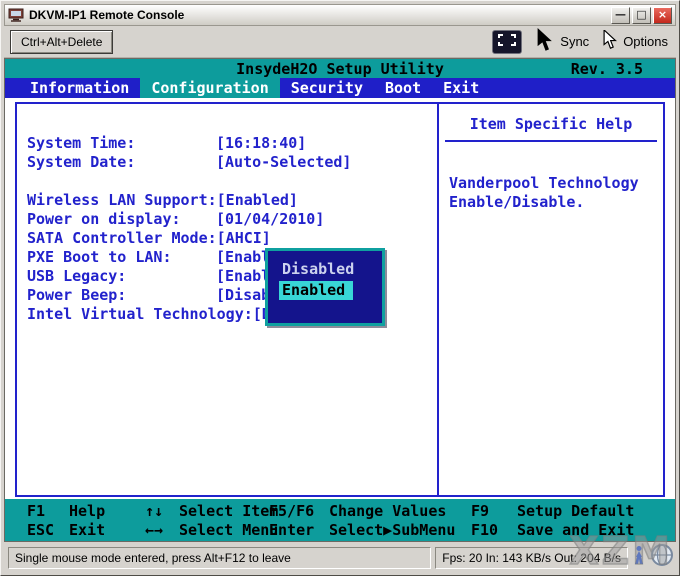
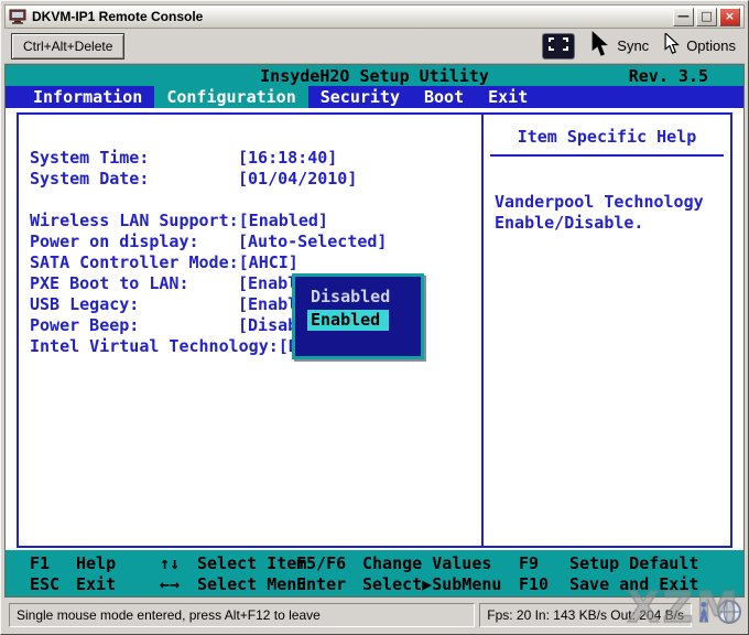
  DKVM-IP1 Remote Console
  —
  □
  ×
  Ctrl+Alt+Delete
  Sync
  Options
  InsydeH2O Setup Utility
  Rev. 3.5
  Information
  Configuration
  Security
  Boot
  Exit
  System Time:
  [16:18:40]
  System Date:
- [Auto-Selected]
+ [01/04/2010]
  Wireless LAN Support:
  [Enabled]
  Power on display:
- [01/04/2010]
+ [Auto-Selected]
  SATA Controller Mode:
  [AHCI]
  PXE Boot to LAN:
  USB Legacy:
  Power Beep:
  Intel Virtual Technology:
  Item Specific Help
  Vanderpool Technology Enable/Disable.
  Disabled
  Enabled
  F1
  Help
  ↑↓
  Select Ite
  F5/F6
  Change Values
  F9
  Setup Default
  ESC
  Exit
  ←→
  Select Men
  Enter
  Select▶SubMenu
  F10
  Save and Exit
  Single mouse mode entered, press Alt+F12 to leave
  Fps: 20 In: 143 KB/s Out: 204 B/s
  XZM
